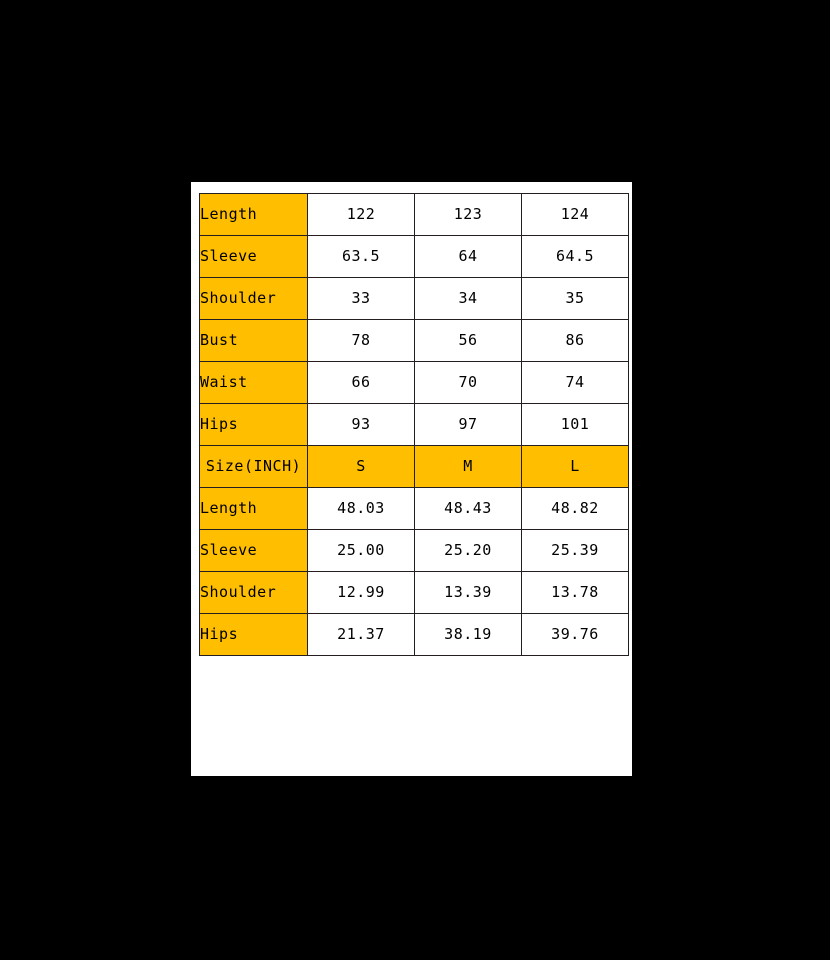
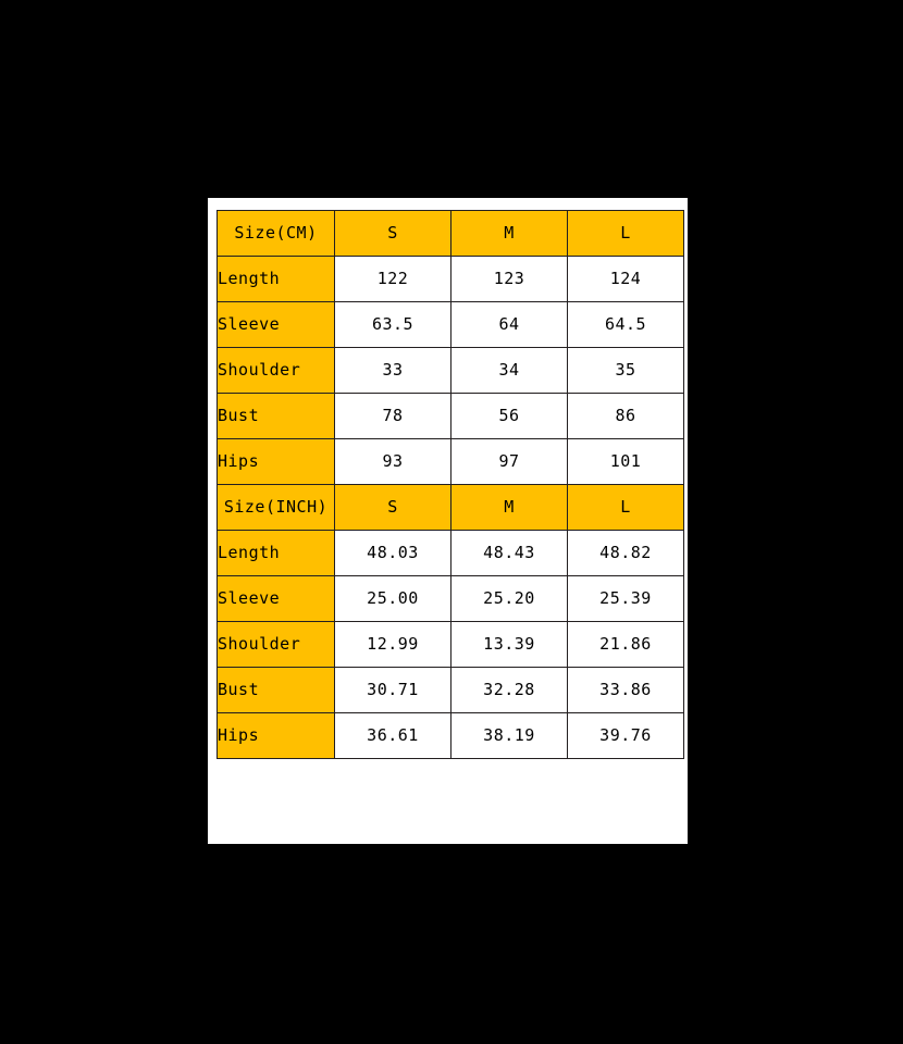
+ Size(CM)	S	M	L
  Length	122	123	124
  Sleeve	63.5	64	64.5
  Shoulder	33	34	35
  Bust	78	56	86
- Waist	66	70	74
  Hips	93	97	101
  Size(INCH)	S	M	L
  Length	48.03	48.43	48.82
  Sleeve	25.00	25.20	25.39
- Shoulder	12.99	13.39	13.78
+ Shoulder	12.99	13.39	21.86
+ Bust	30.71	32.28	33.86
- Hips	21.37	38.19	39.76
+ Hips	36.61	38.19	39.76
